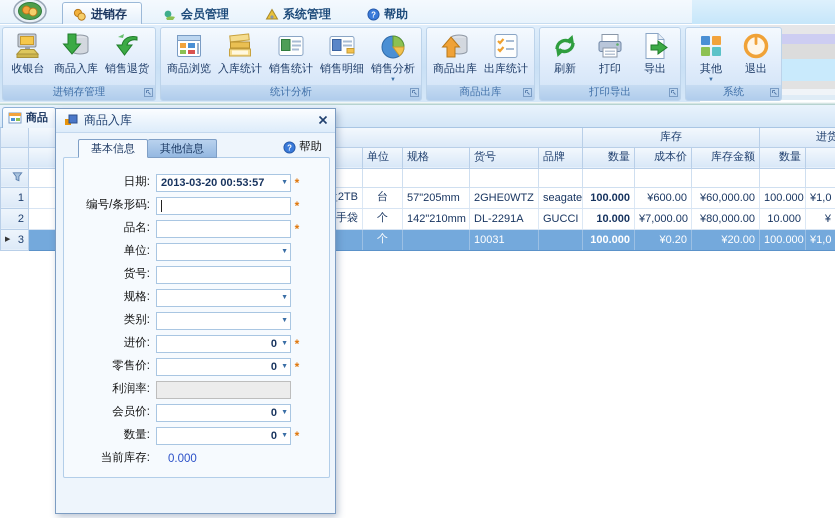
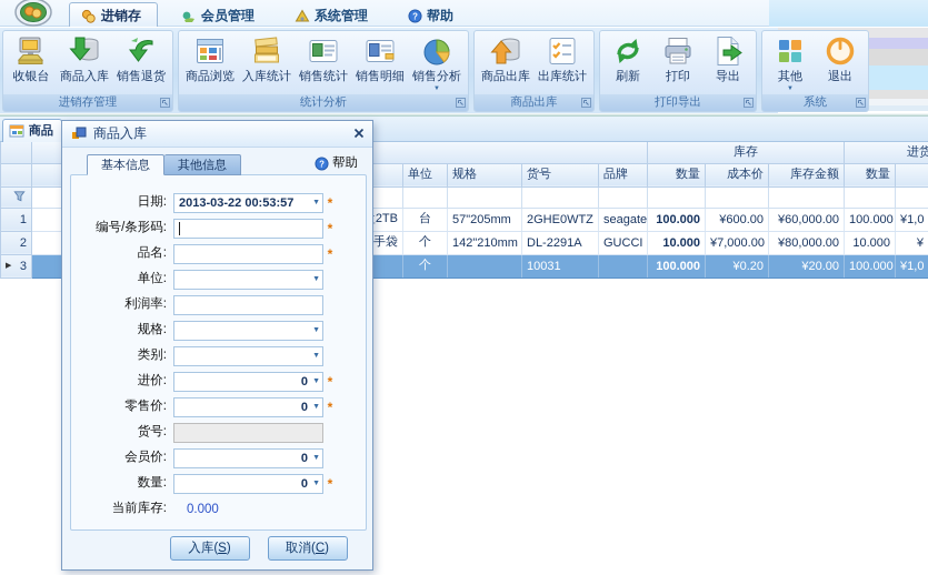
  进销存
  会员管理
  系统管理
  ?
  帮助
  收银台
  商品入库
  销售退货
  进销存管理
  商品浏览
  入库统计
  销售统计
  销售明细
  销售分析
  统计分析
  商品出库
  出库统计
  商品出库
  刷新
  打印
  导出
  打印导出
  其他
  退出
  系统
  商品
  		库存	进货
  		单位	规格	货号	品牌	数量	成本价	库存金额	数量
  1	2TB	台	57"205mm	2GHE0WTZ	seagate	100.000	¥600.00	¥60,000.00	100.000	¥1,0
  2	手袋	个	142"210mm	DL-2291A	GUCCI	10.000	¥7,000.00	¥80,000.00	10.000	¥
  3		个		10031		100.000	¥0.20	¥20.00	100.000	¥1,0
  商品入库
  基本信息
  其他信息
  ?
  帮助
  日期:
- 2013-03-20 00:53:57
+ 2013-03-22 00:53:57
  *
  编号/条形码:
  *
  品名:
  *
  单位:
- 货号:
+ 利润率:
  规格:
  类别:
  进价:
  0
  *
  零售价:
  0
  *
- 利润率:
+ 货号:
  会员价:
  0
  数量:
  0
  *
  当前库存:
  0.000
+ 入库(S)
+ 取消(C)
